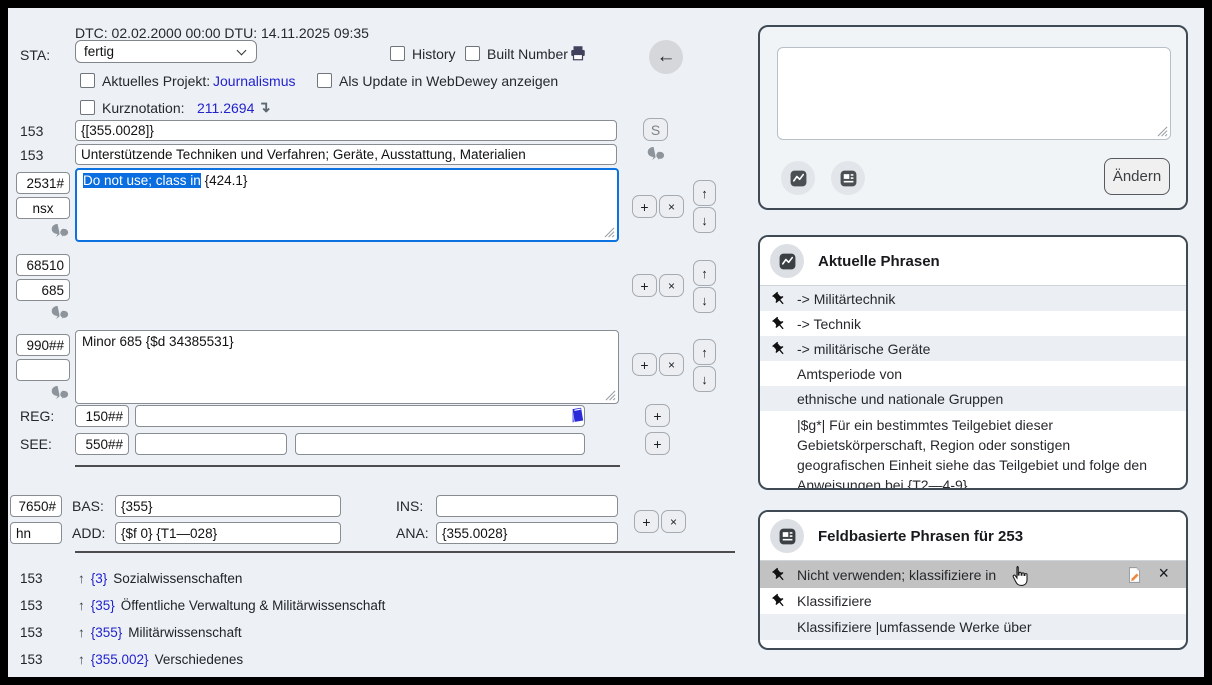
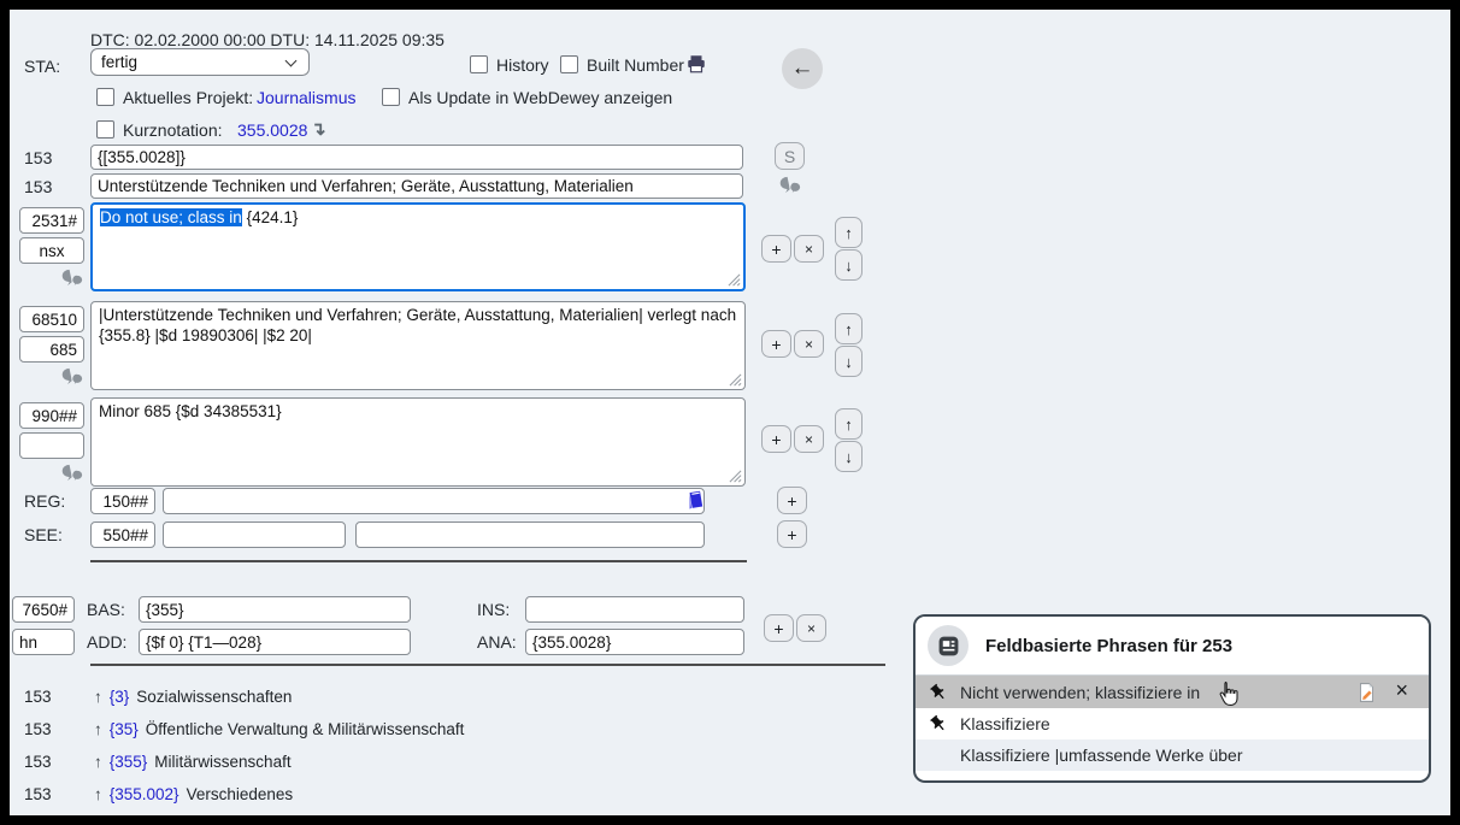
  DTC: 02.02.2000 00:00 DTU: 14.11.2025 09:35
  STA:
  fertig
  History
  Built Number
  Aktuelles Projekt:
  Journalismus
  Als Update in WebDewey anzeigen
  Kurznotation:
- 211.2694
+ 355.0028
  ↴
  ←
  153
  {[355.0028]}
  S
  153
  Unterstützende Techniken und Verfahren; Geräte, Ausstattung, Materialien
  2531#
  nsx
  Do not use; class in {424.1}
  +
  ×
  ↑
  ↓
  68510
  685
+ |Unterstützende Techniken und Verfahren; Geräte, Ausstattung, Materialien| verlegt nach {355.8} |$d 19890306| |$2 20|
  +
  ×
  ↑
  ↓
  990##
  Minor 685 {$d 34385531}
  +
  ×
  ↑
  ↓
  REG:
  150##
  +
  SEE:
  550##
  +
  7650#
  hn
  BAS:
  {355}
  INS:
  ADD:
  {$f 0} {T1—028}
  ANA:
  {355.0028}
  +
  ×
  153
  ↑
  {3}
  Sozialwissenschaften
  153
  ↑
  {35}
  Öffentliche Verwaltung & Militärwissenschaft
  153
  ↑
  {355}
  Militärwissenschaft
  153
  ↑
  {355.002}
  Verschiedenes
- Ändern
- Aktuelle Phrasen
- -> Militärtechnik
- -> Technik
- -> militärische Geräte
- Amtsperiode von
- ethnische und nationale Gruppen
- |$g*| Für ein bestimmtes Teilgebiet dieser Gebietskörperschaft, Region oder sonstigen geografischen Einheit siehe das Teilgebiet und folge den Anweisungen bei {T2—4-9}
  Feldbasierte Phrasen für 253
  Nicht verwenden; klassifiziere in
  ×
  Klassifiziere
  Klassifiziere |umfassende Werke über
